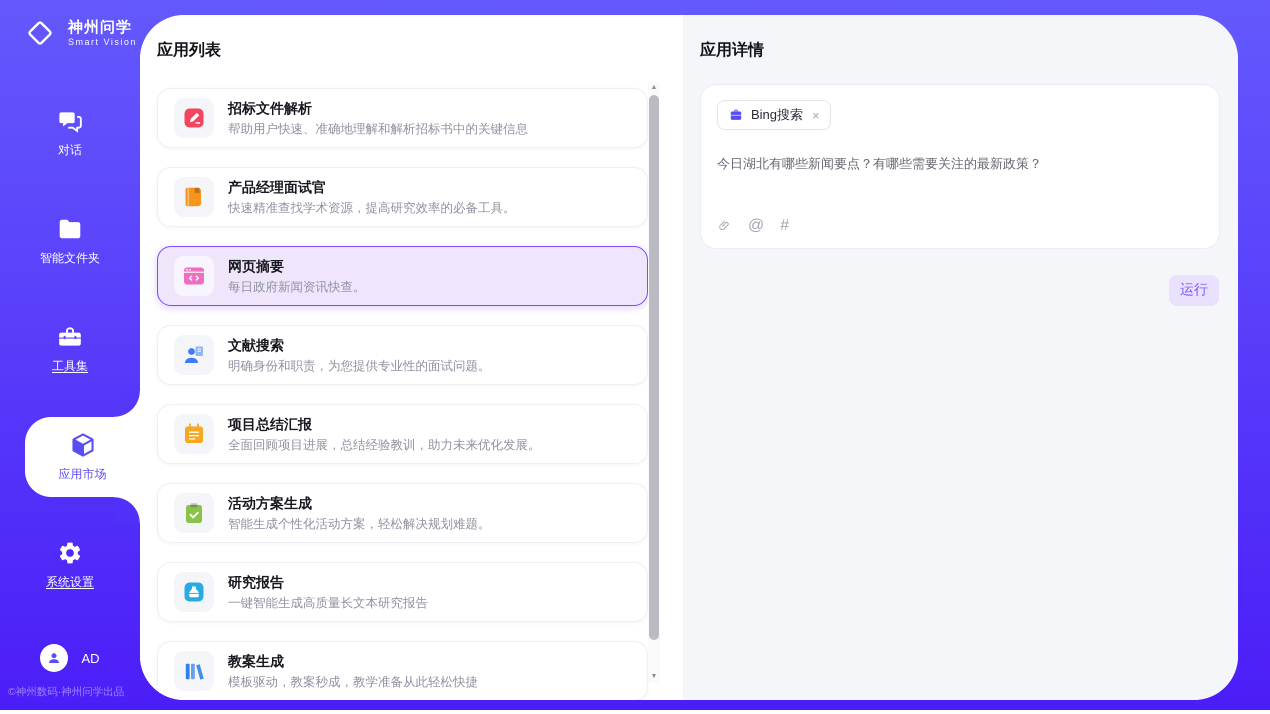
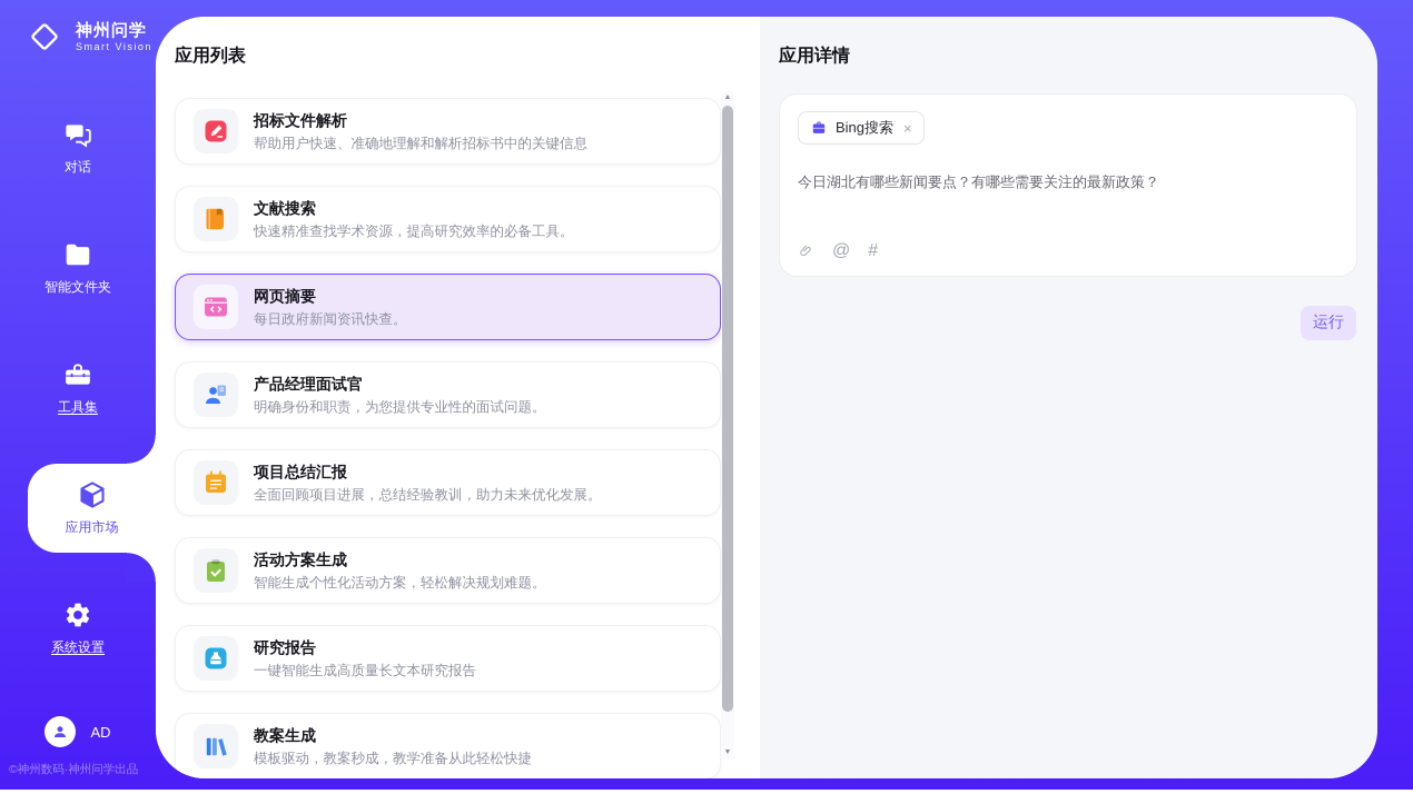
  神州问学
  Smart Vision
  对话
  智能文件夹
  工具集
  应用市场
  系统设置
  AD
  ©神州数码·神州问学出品
  应用列表
  招标文件解析
  帮助用户快速、准确地理解和解析招标书中的关键信息
- 产品经理面试官
+ 文献搜索
  快速精准查找学术资源，提高研究效率的必备工具。
  网页摘要
  每日政府新闻资讯快查。
- 文献搜索
+ 产品经理面试官
  明确身份和职责，为您提供专业性的面试问题。
  项目总结汇报
  全面回顾项目进展，总结经验教训，助力未来优化发展。
  活动方案生成
  智能生成个性化活动方案，轻松解决规划难题。
  研究报告
  一键智能生成高质量长文本研究报告
  教案生成
  模板驱动，教案秒成，教学准备从此轻松快捷
  应用详情
  Bing搜索
  ×
  今日湖北有哪些新闻要点？有哪些需要关注的最新政策？
  @
  #
  运行
